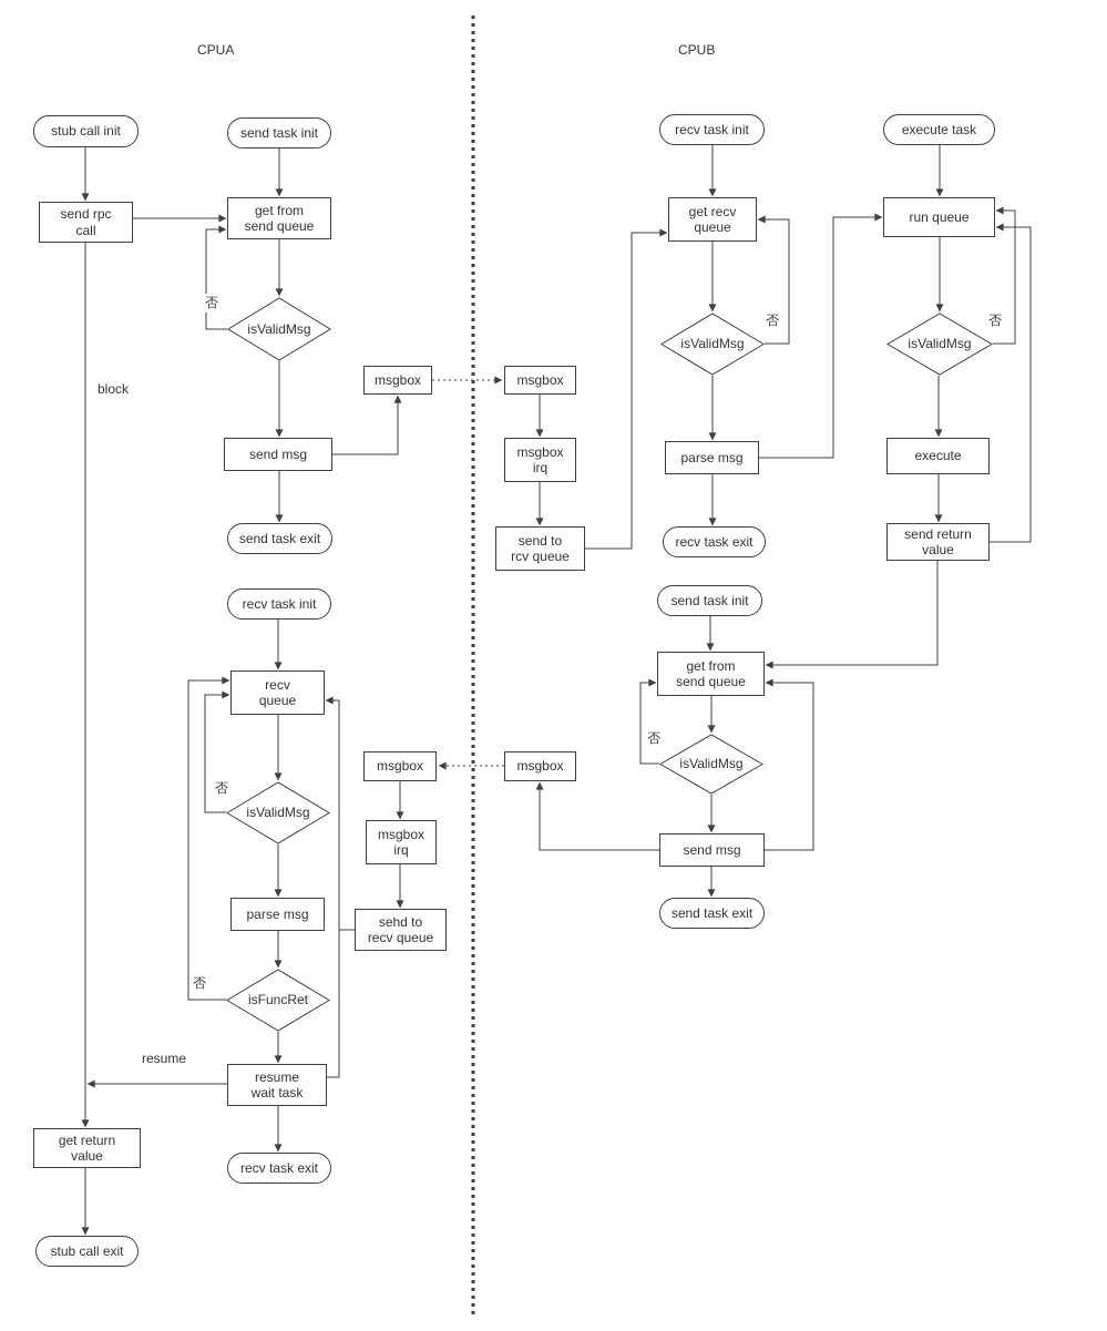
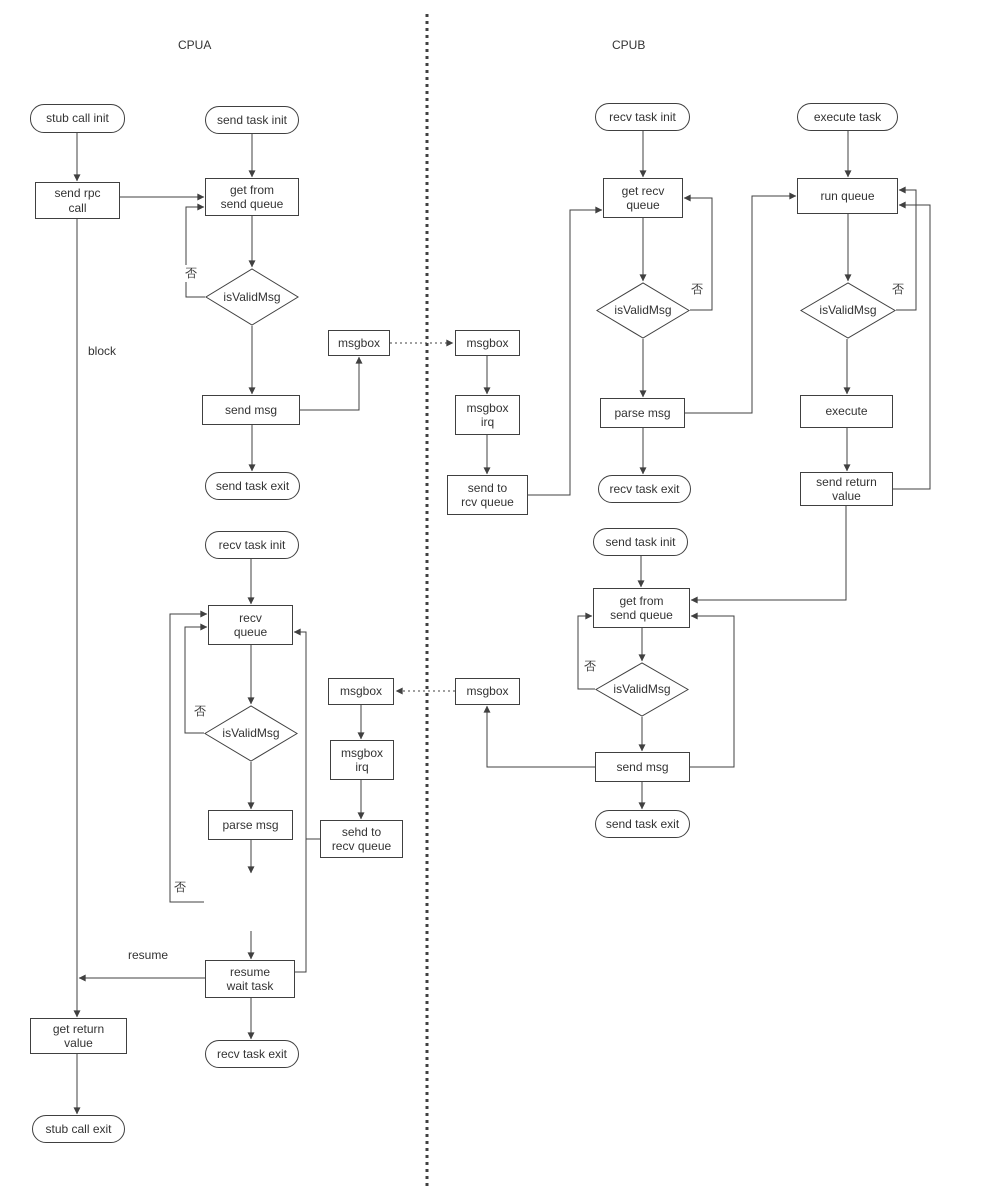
  CPUA
  CPUB
  stub call init
  send rpc
  call
  get return
  value
  stub call exit
  send task init
  get from
  send queue
  isValidMsg
  send msg
  msgbox
  send task exit
  recv task init
  recv
  queue
  isValidMsg
  parse msg
- isFuncRet
  resume
  wait task
  recv task exit
  msgbox
  msgbox
  irq
  sehd to
  recv queue
  msgbox
  msgbox
  irq
  send to
  rcv queue
  recv task init
  get recv
  queue
  isValidMsg
  parse msg
  recv task exit
  execute task
  run queue
  isValidMsg
  execute
  send return
  value
  send task init
  get from
  send queue
  isValidMsg
  send msg
  send task exit
  msgbox
  否
  否
  否
  否
  否
  否
  block
  resume
